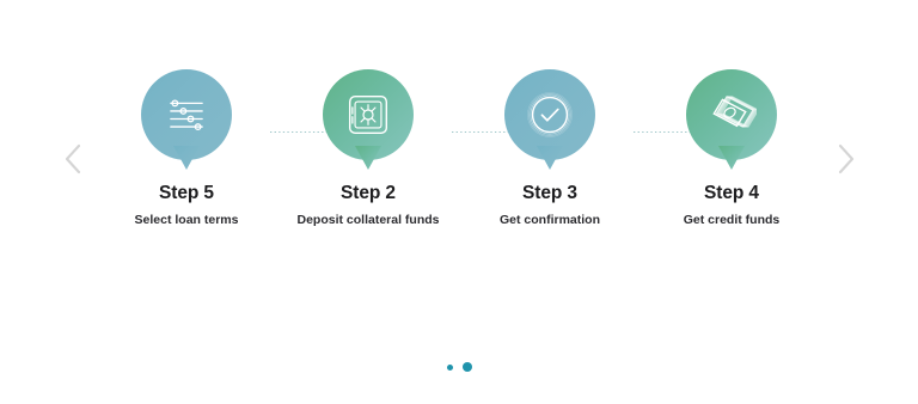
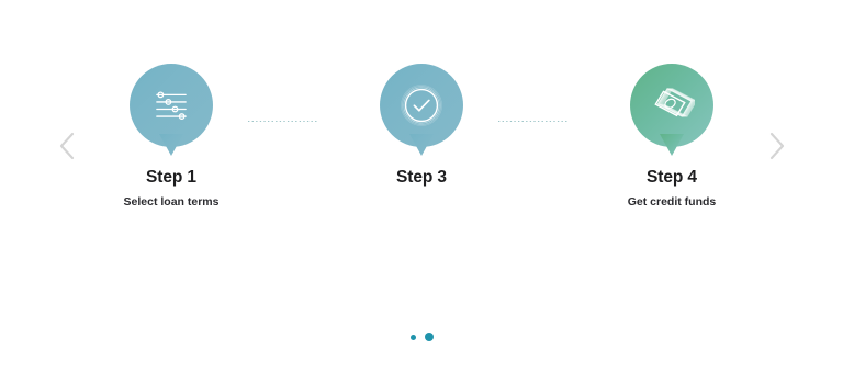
- Step 5
+ Step 1
  Select loan terms
- Step 2
- Deposit collateral funds
  Step 3
- Get confirmation
  Step 4
  Get credit funds
